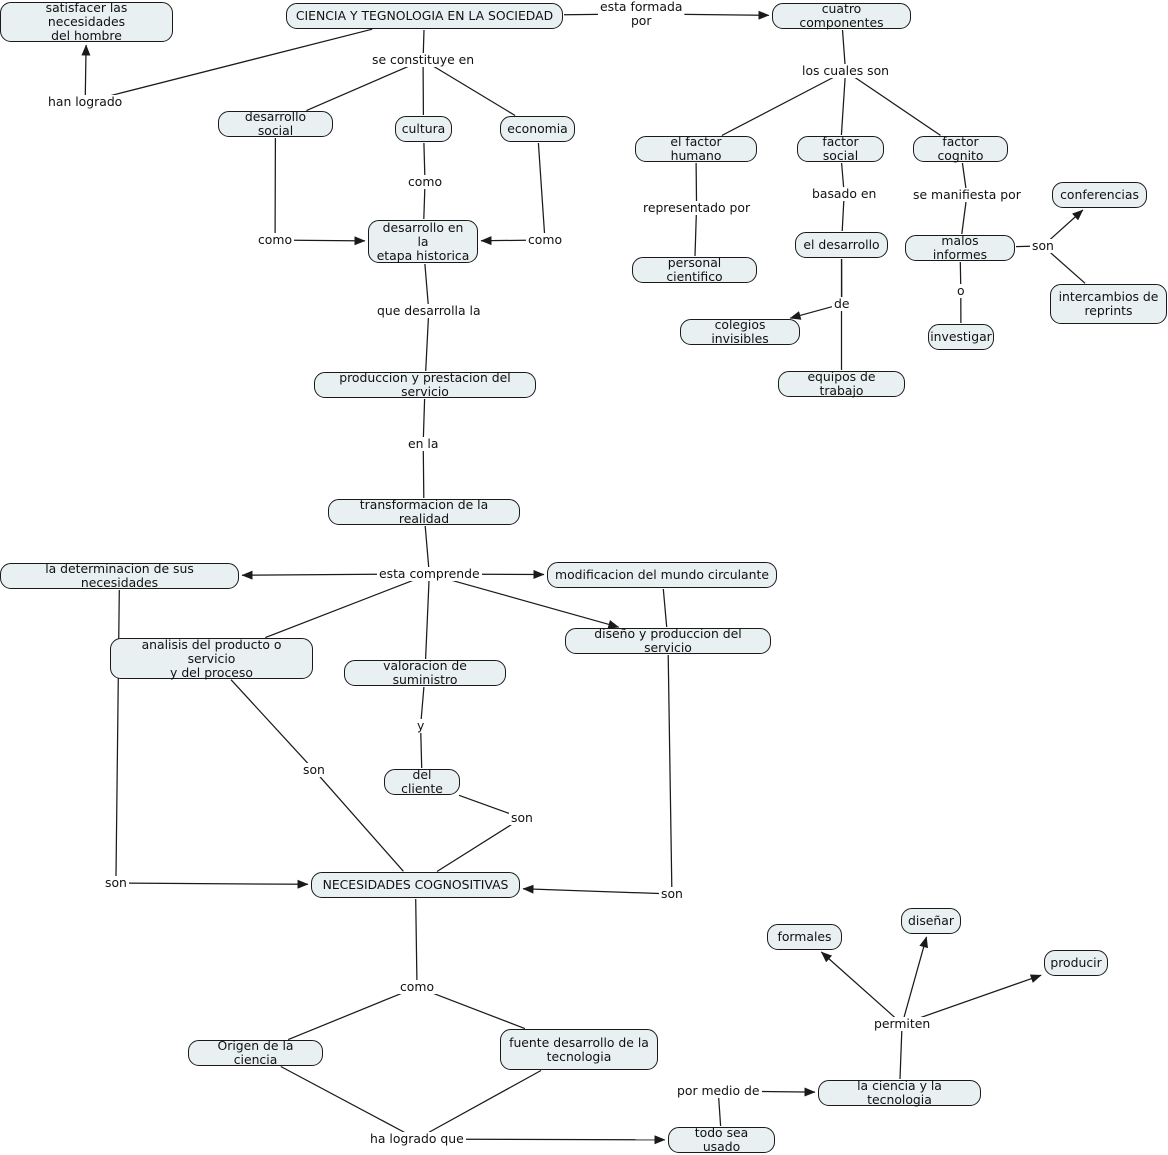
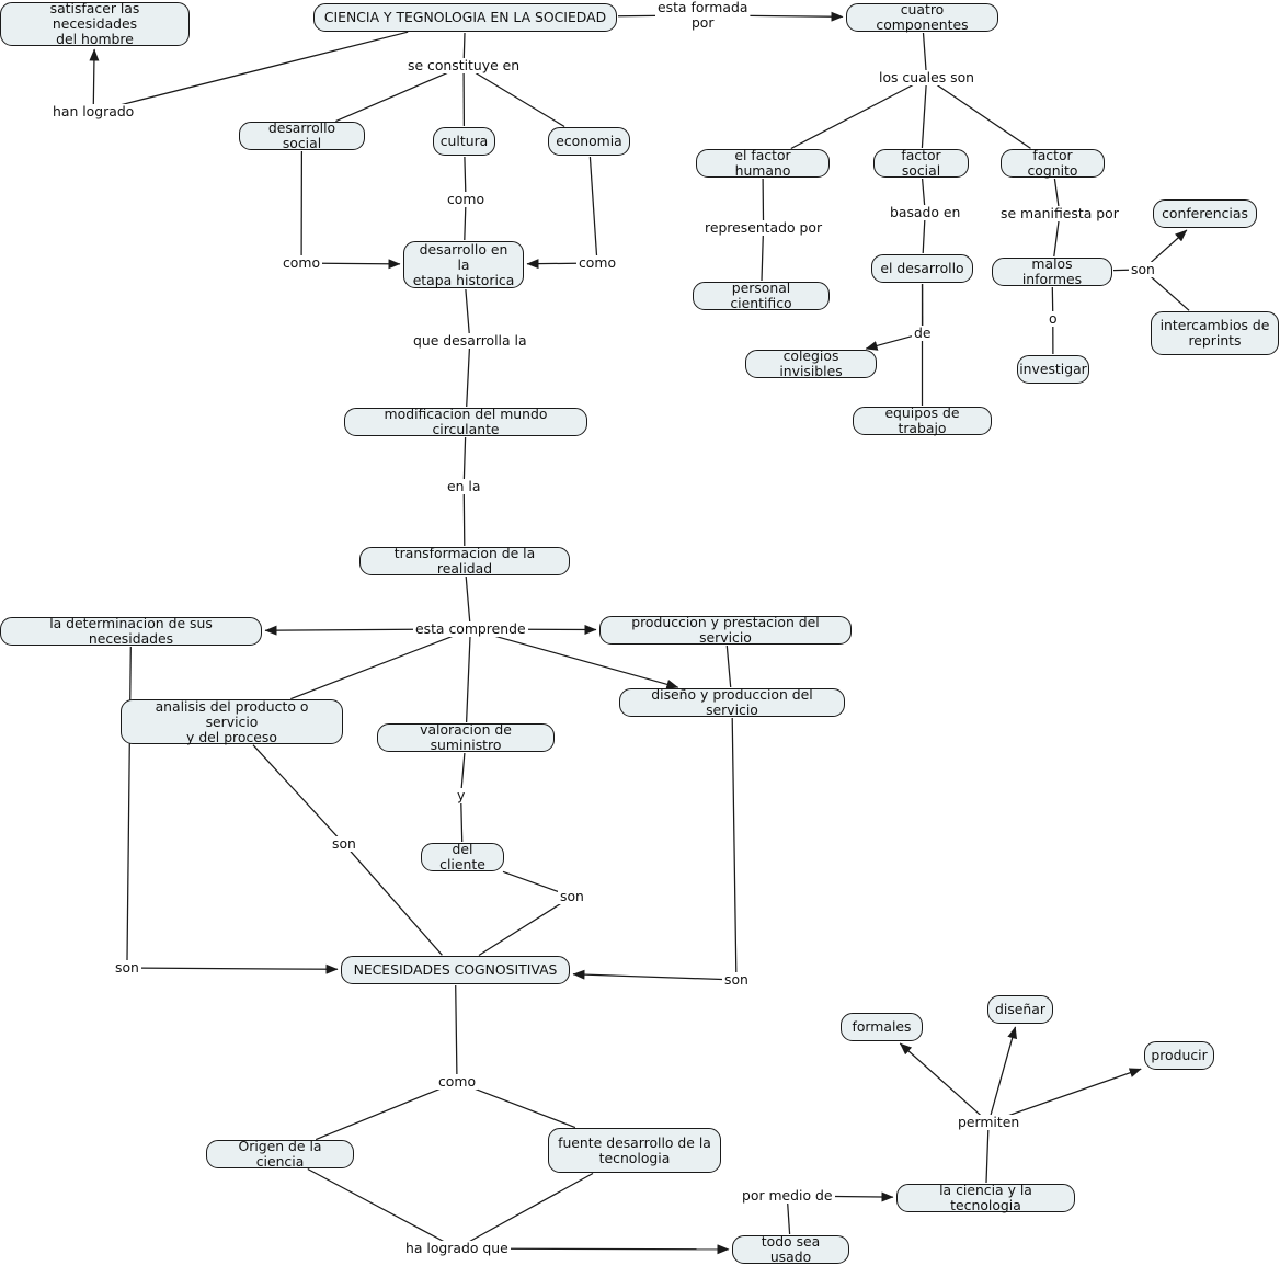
  satisfacer las necesidades
  del hombre
  CIENCIA Y TEGNOLOGIA EN LA SOCIEDAD
  cuatro componentes
  desarrollo social
  cultura
  economia
  el factor humano
  factor social
  factor cognito
  conferencias
  desarrollo en la
  etapa historica
  el desarrollo
  malos informes
  personal cientifico
  intercambios de
  reprints
  colegios invisibles
  investigar
  equipos de trabajo
- produccion y prestacion del servicio
+ modificacion del mundo circulante
  transformacion de la realidad
  la determinacion de sus necesidades
- modificacion del mundo circulante
+ produccion y prestacion del servicio
  diseño y produccion del servicio
  analisis del producto o servicio
  y del proceso
  valoracion de suministro
  del cliente
  NECESIDADES COGNOSITIVAS
  formales
  diseñar
  producir
  Origen de la ciencia
  fuente desarrollo de la
  tecnologia
  la ciencia y la tecnologia
  todo sea usado
  han logrado
  esta formada
  por
  se constituye en
  los cuales son
  como
  representado por
  basado en
  se manifiesta por
  como
  como
  son
  o
  de
  que desarrolla la
  en la
  esta comprende
  son
  y
  son
  son
  son
  permiten
  como
  por medio de
  ha logrado que
